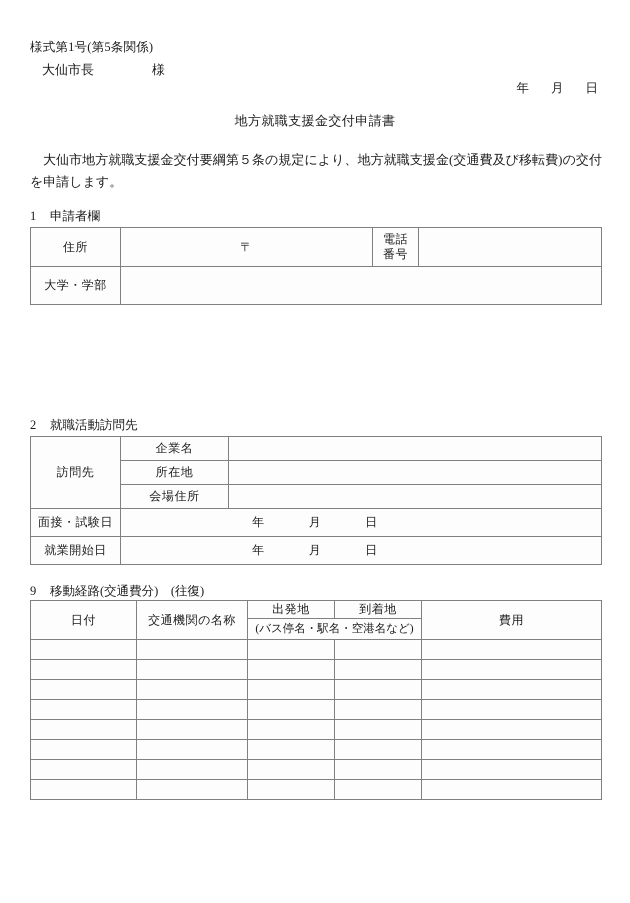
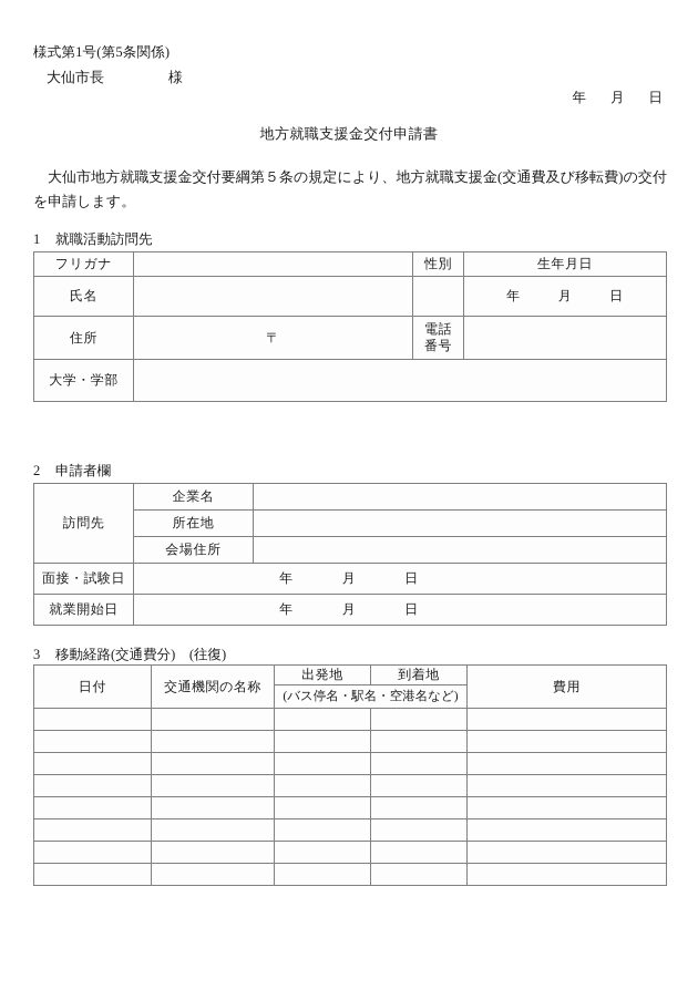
  様式第1号(第5条関係)
  大仙市長 様
  年 月 日
  地方就職支援金交付申請書
  大仙市地方就職支援金交付要綱第５条の規定により、地方就職支援金(交通費及び移転費)の交付を申請します。
- 1 申請者欄
+ 1 就職活動訪問先
+ フリガナ		性別	生年月日
+ 氏名			年 月 日
  住所	〒	電話 番号
  大学・学部
- 2 就職活動訪問先
+ 2 申請者欄
  訪問先	企業名
  所在地
  会場住所
  面接・試験日	年 月 日
  就業開始日	年 月 日
- 9 移動経路(交通費分) (往復)
+ 3 移動経路(交通費分) (往復)
  日付	交通機関の名称	出発地	到着地	費用
  (バス停名・駅名・空港名など)
